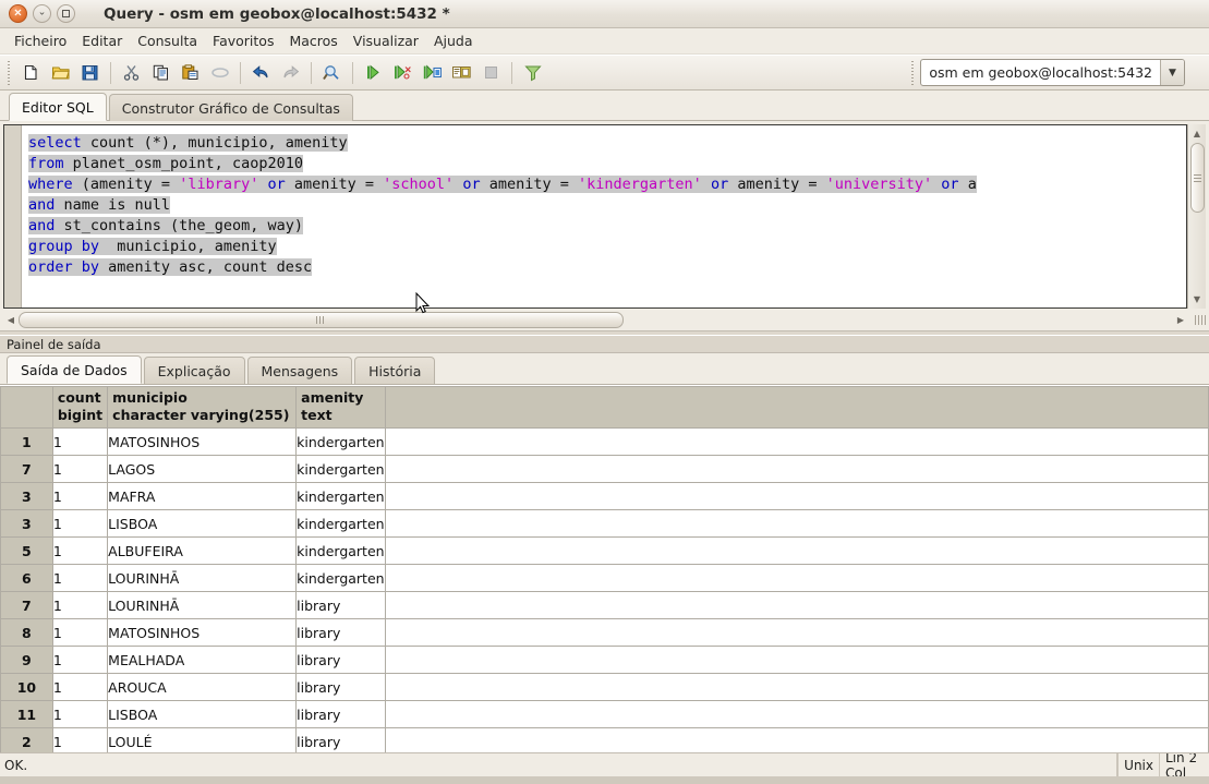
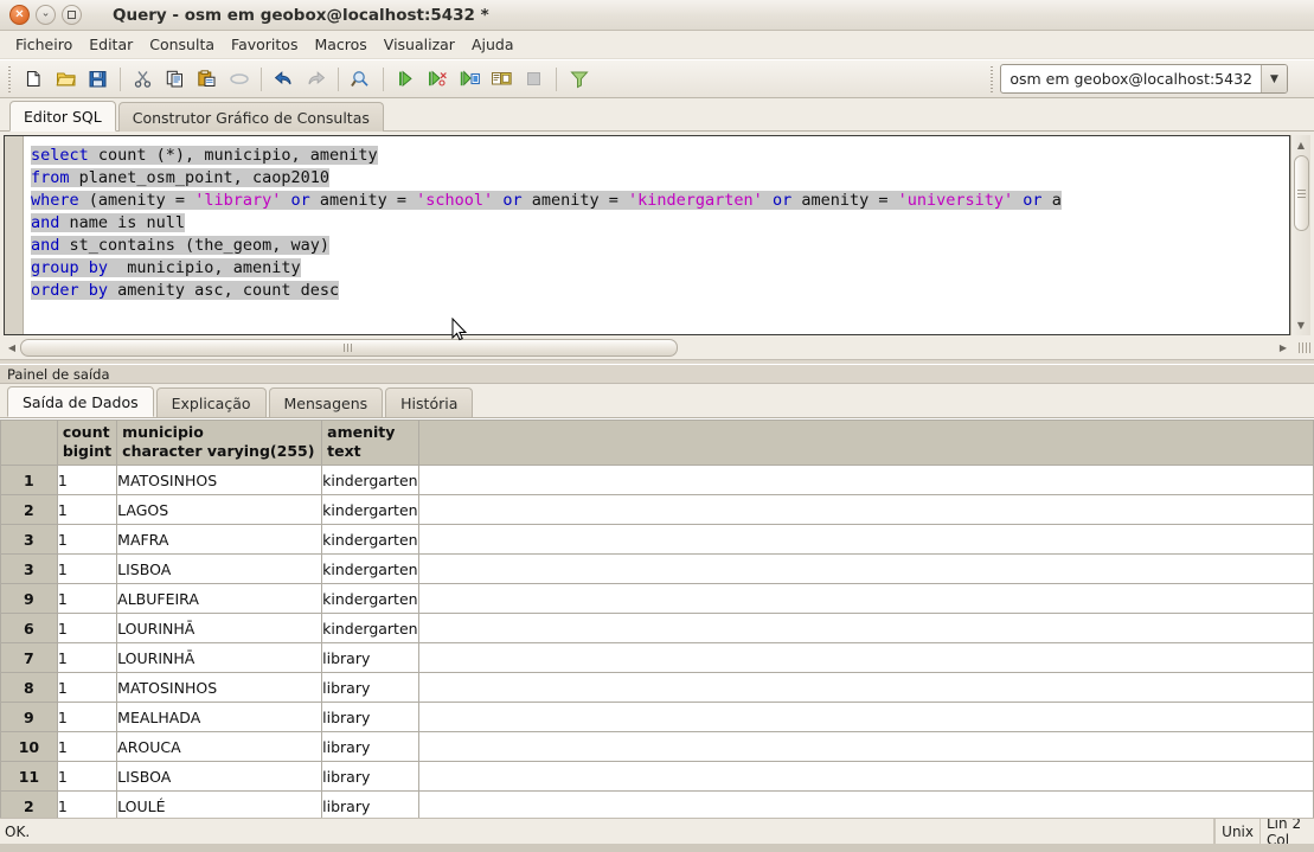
  ×
  ⌄
  Query - osm em geobox@localhost:5432 *
  Ficheiro
  Editar
  Consulta
  Favoritos
  Macros
  Visualizar
  Ajuda
  osm em geobox@localhost:5432
  ▼
  Editor SQL
  Construtor Gráfico de Consultas
  select count (*), municipio, amenity
  from planet_osm_point, caop2010
  where (amenity = 'library' or amenity = 'school' or amenity = 'kindergarten' or amenity = 'university' or a
  and name is null
  and st_contains (the_geom, way)
  group by municipio, amenity
  order by amenity asc, count desc
  ▲
  ▼
  ◀
  ▶
  Painel de saída
  Saída de Dados
  Explicação
  Mensagens
  História
  	count bigint	municipio character varying(255)	amenity text
  1	1	MATOSINHOS	kindergarten
- 7	1	LAGOS	kindergarten
+ 2	1	LAGOS	kindergarten
  3	1	MAFRA	kindergarten
  3	1	LISBOA	kindergarten
- 5	1	ALBUFEIRA	kindergarten
+ 9	1	ALBUFEIRA	kindergarten
  6	1	LOURINHĀ	kindergarten
  7	1	LOURINHĀ	library
  8	1	MATOSINHOS	library
  9	1	MEALHADA	library
  10	1	AROUCA	library
  11	1	LISBOA	library
  2	1	LOULÉ	library
  OK.
  Unix
  Lin 2 Col
